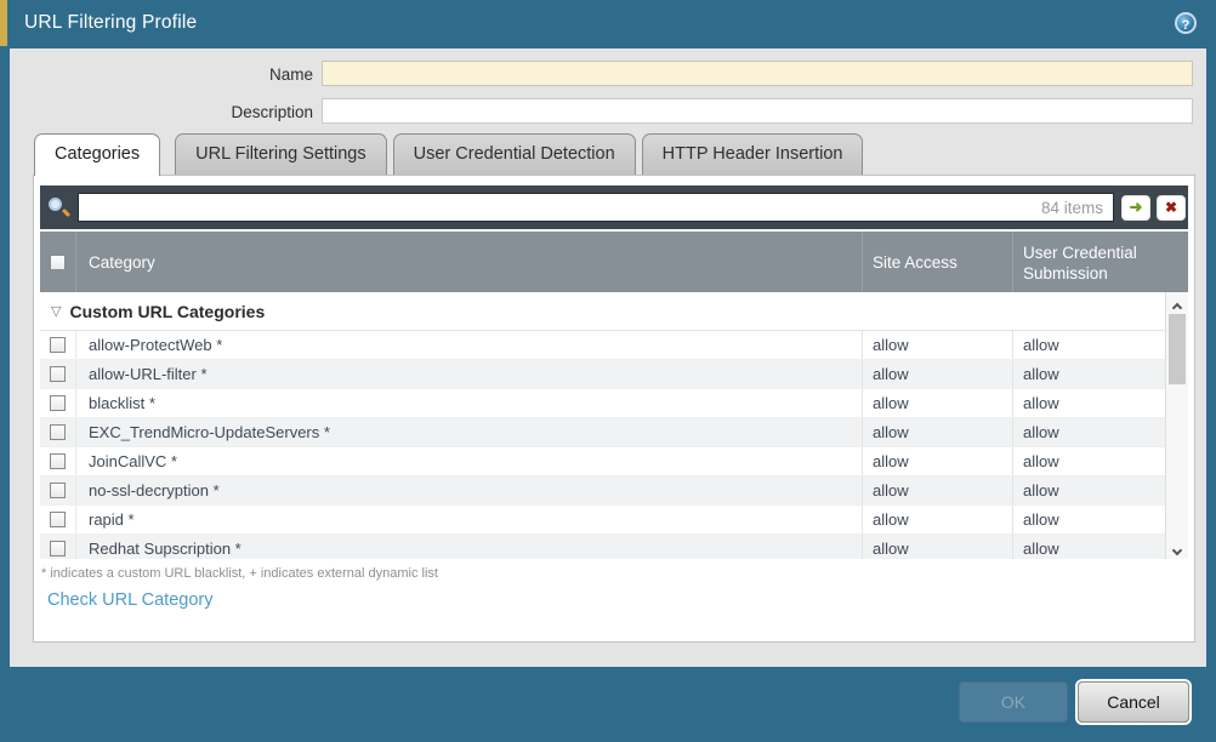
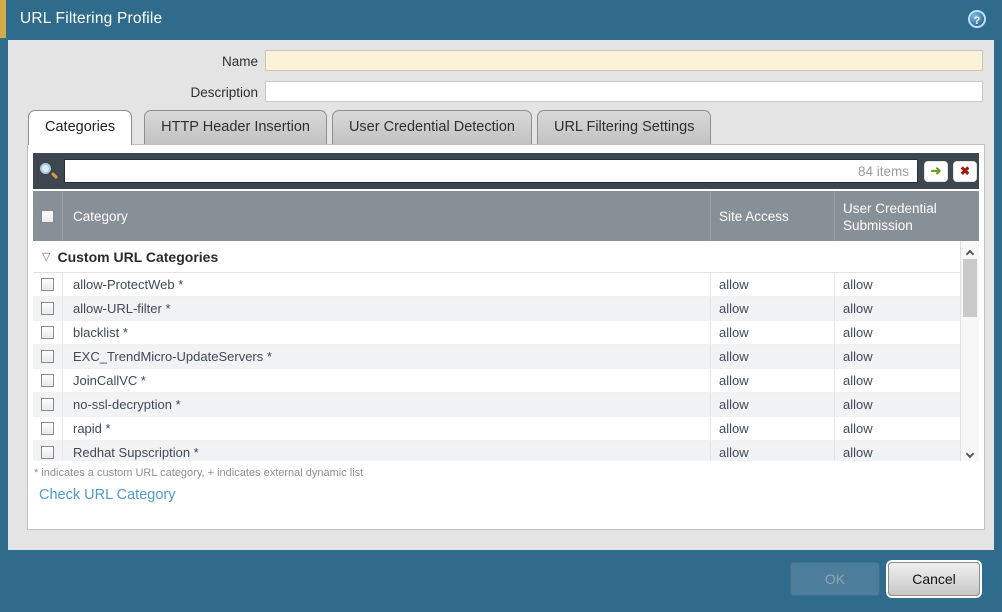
  URL Filtering Profile
  ?
  Name
  Description
  Categories
- URL Filtering Settings
+ HTTP Header Insertion
  User Credential Detection
- HTTP Header Insertion
+ URL Filtering Settings
  84 items
  ➜
  ✖
  Category
  Site Access
  User Credential Submission
  ▽
  Custom URL Categories
  allow-ProtectWeb *
  allow
  allow
  allow-URL-filter *
  allow
  allow
  blacklist *
  allow
  allow
  EXC_TrendMicro-UpdateServers *
  allow
  allow
  JoinCallVC *
  allow
  allow
  no-ssl-decryption *
  allow
  allow
  rapid *
  allow
  allow
  Redhat Supscription *
  allow
  allow
- * indicates a custom URL blacklist, + indicates external dynamic list
+ * indicates a custom URL category, + indicates external dynamic list
  Check URL Category
  OK
  Cancel
